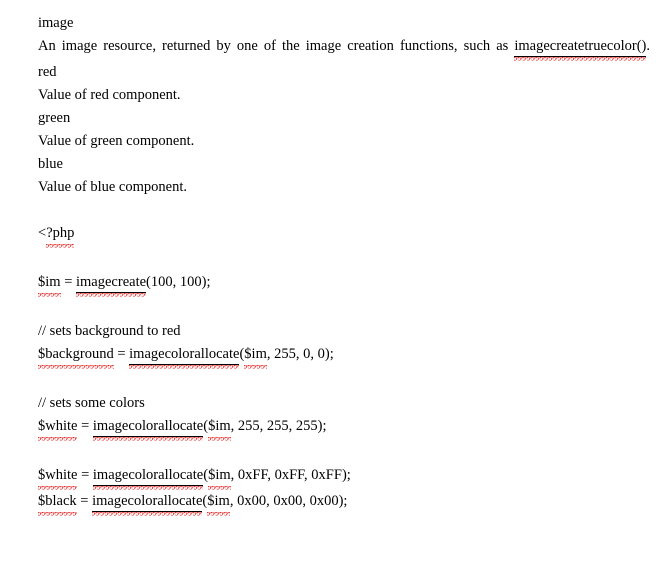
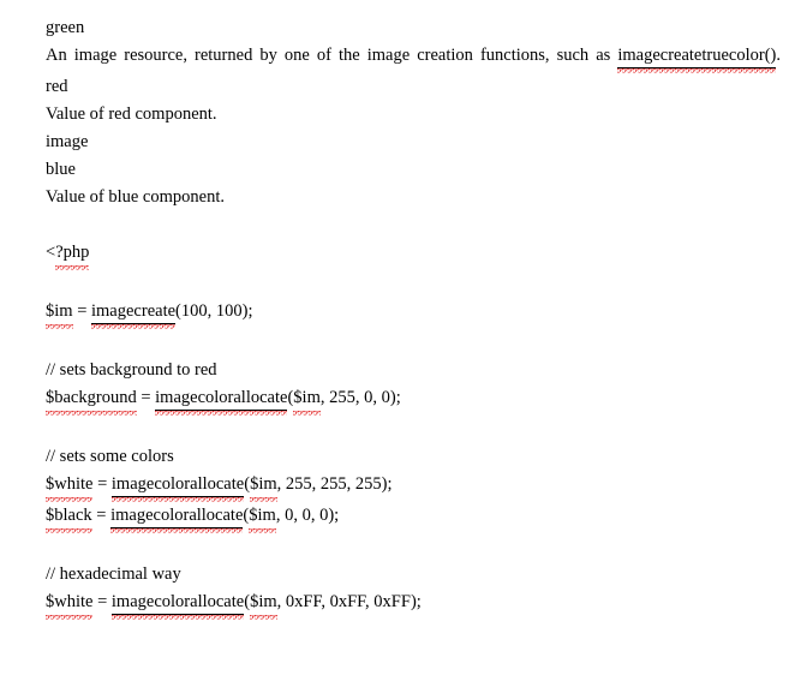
- image
+ green
  An image resource, returned by one of the image creation functions, such as imagecreatetruecolor().
  red
  Value of red component.
- green
+ image
- Value of green component.
  blue
  Value of blue component.
  <?php
  $im = imagecreate(100, 100);
  // sets background to red
  $background = imagecolorallocate($im, 255, 0, 0);
  // sets some colors
  $white = imagecolorallocate($im, 255, 255, 255);
+ $black = imagecolorallocate($im, 0, 0, 0);
+ // hexadecimal way
  $white = imagecolorallocate($im, 0xFF, 0xFF, 0xFF);
- $black = imagecolorallocate($im, 0x00, 0x00, 0x00);
